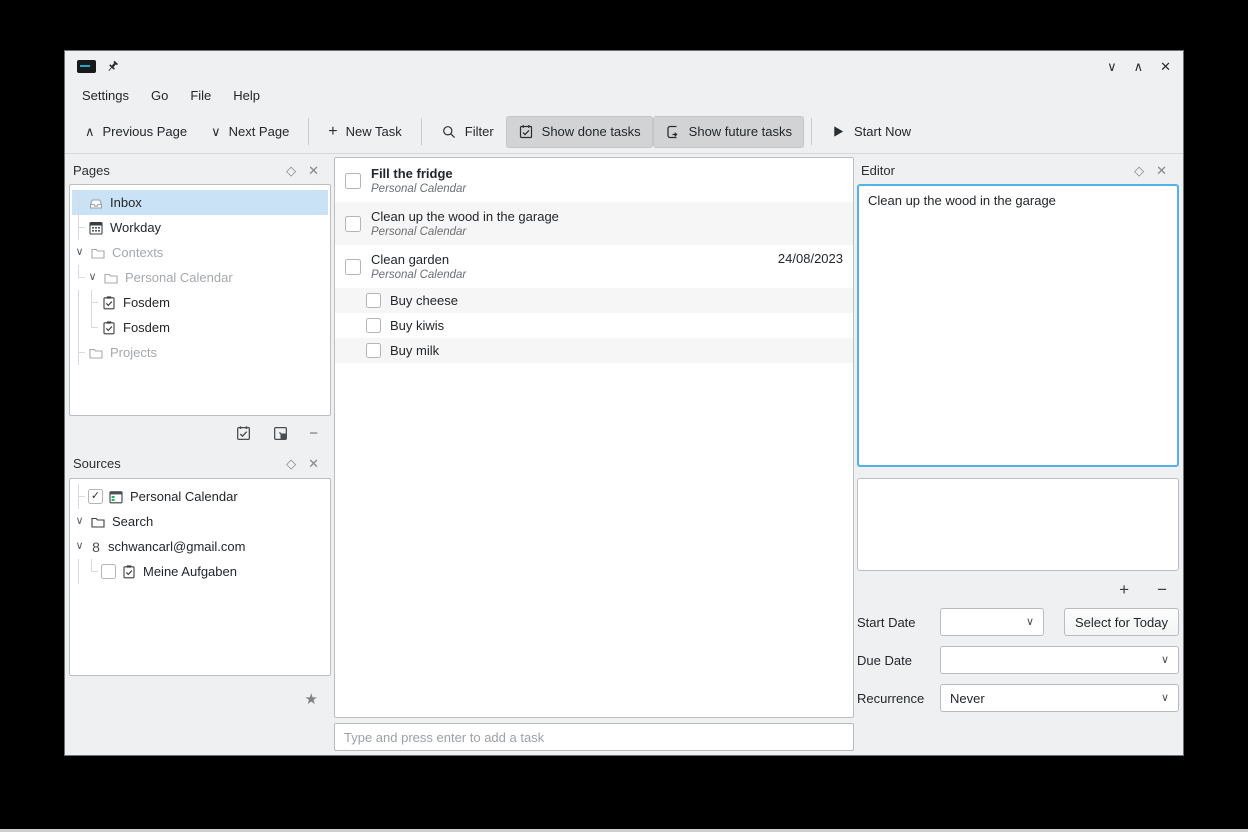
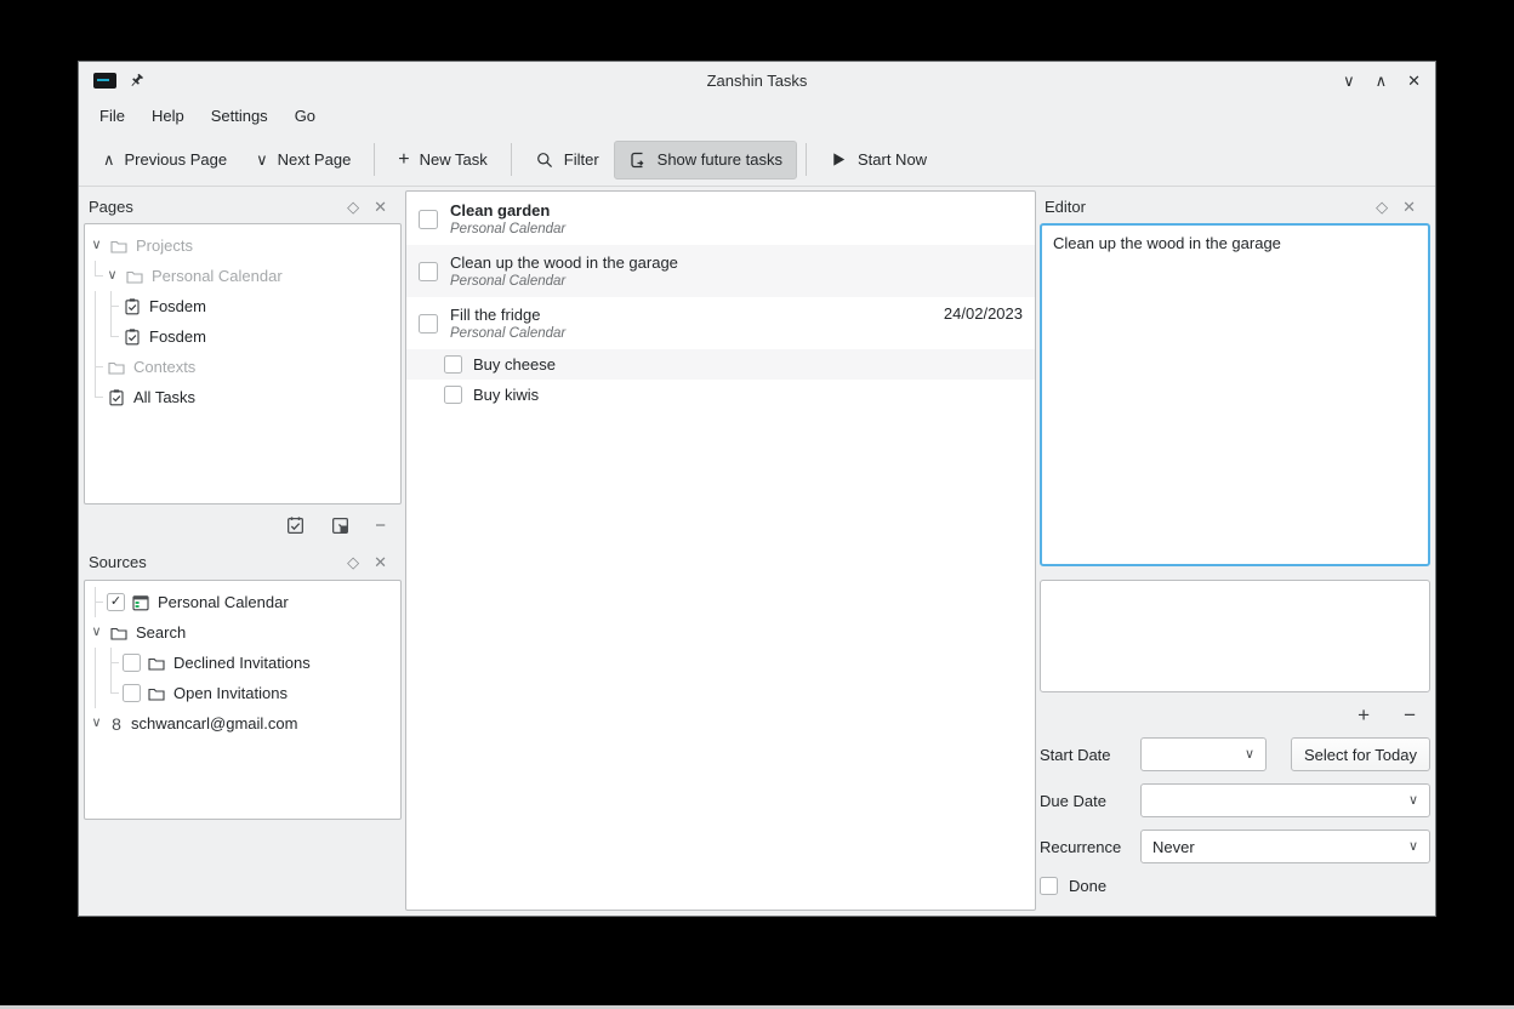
+ Zanshin Tasks
  ∨
  ∧
  ✕
- Settings
+ File
- Go
+ Help
- File
+ Settings
- Help
+ Go
  ∧
  Previous Page
  ∨
  Next Page
  +
  New Task
  Filter
- Show done tasks
  Show future tasks
  Start Now
  Pages
  ◇
  ✕
- Inbox
- Workday
  ∨
- Contexts
+ Projects
  ∨
  Personal Calendar
  Fosdem
  Fosdem
- Projects
+ Contexts
+ All Tasks
  −
  Sources
  ◇
  ✕
  ✓
  Personal Calendar
  ∨
  Search
+ Declined Invitations
+ Open Invitations
  ∨
  8
  schwancarl@gmail.com
- Meine Aufgaben
- ★
- Fill the fridge
+ Clean garden
  Personal Calendar
  Clean up the wood in the garage
  Personal Calendar
- Clean garden
+ Fill the fridge
  Personal Calendar
- 24/08/2023
+ 24/02/2023
  Buy cheese
  Buy kiwis
- Buy milk
- Type and press enter to add a task
  Editor
  ◇
  ✕
  Clean up the wood in the garage
  +
  −
  Start Date
  ∨
  Select for Today
  Due Date
  ∨
  Recurrence
  Never
  ∨
+ Done
